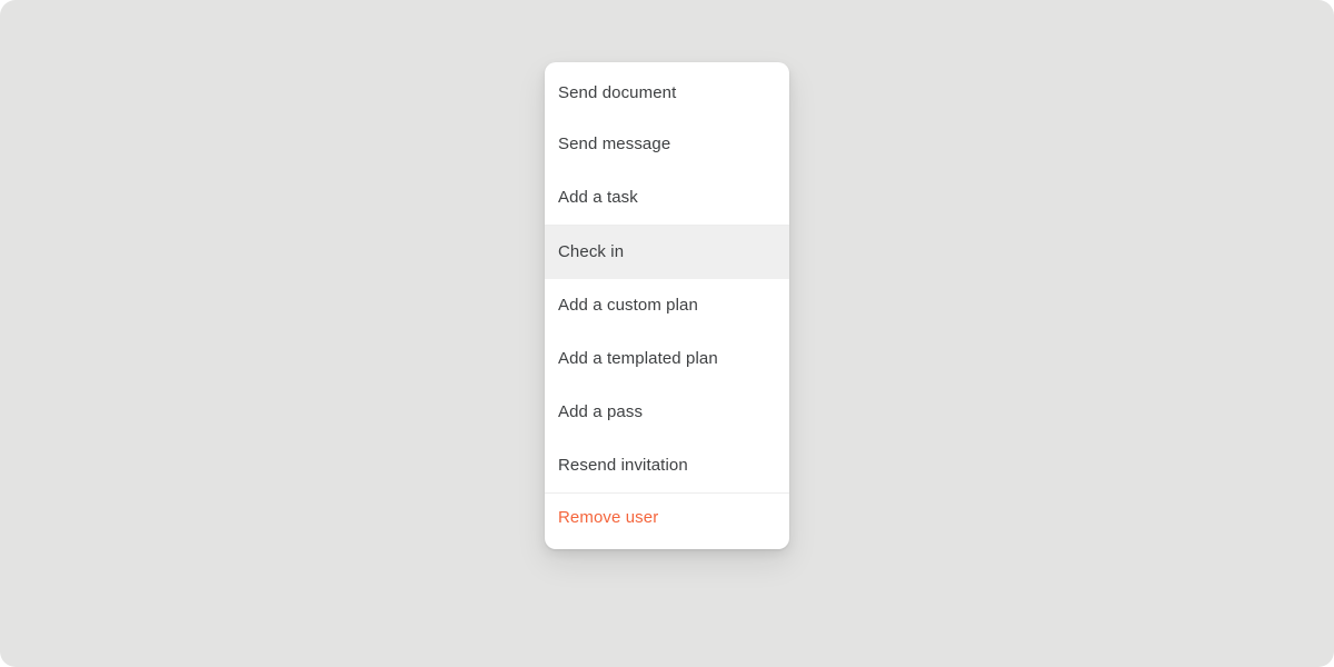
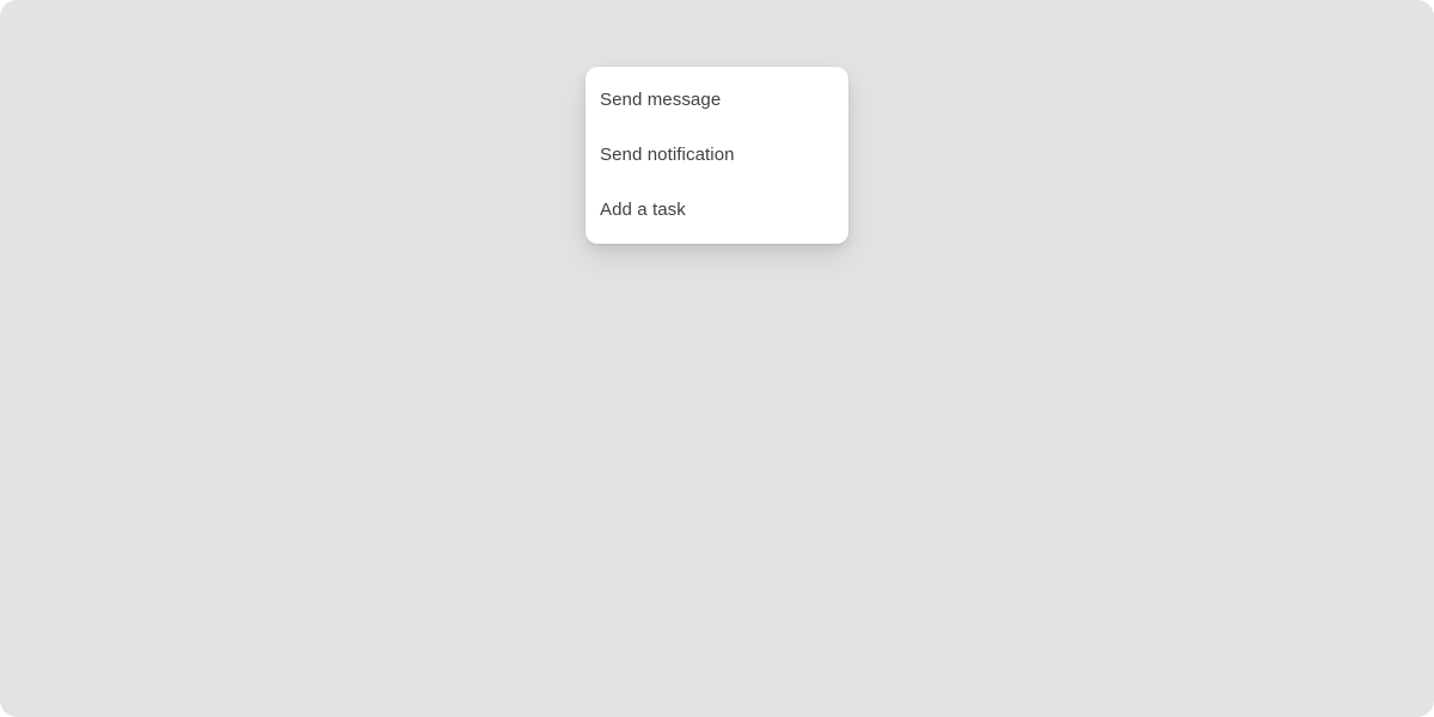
- Send document
  Send message
+ Send notification
  Add a task
- Check in
- Add a custom plan
- Add a templated plan
- Add a pass
- Resend invitation
- Remove user
